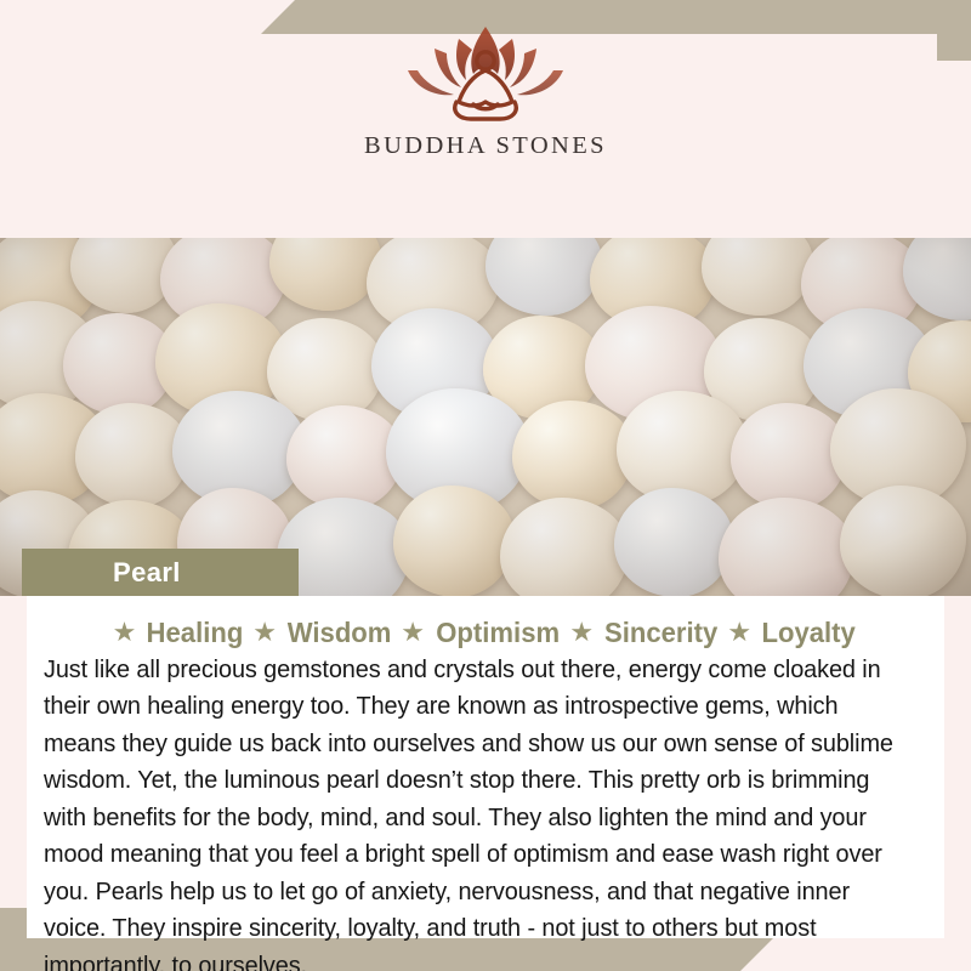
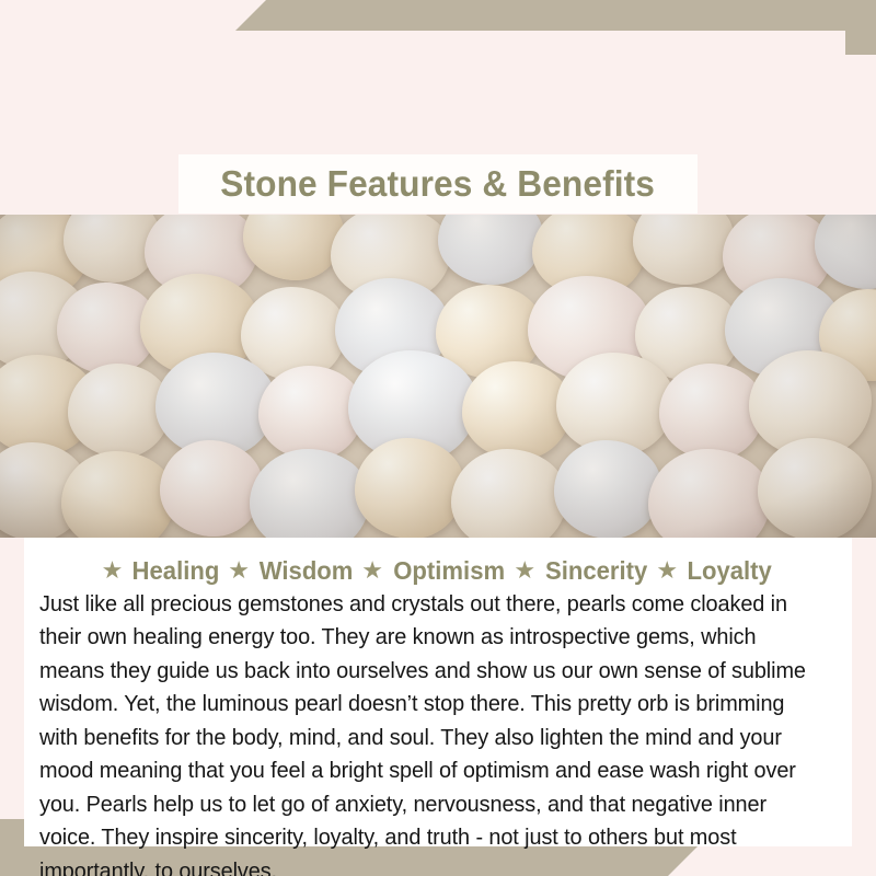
- BUDDHA STONES
- Pearl
  ★
  Healing
  ★
  Wisdom
  ★
  Optimism
  ★
  Sincerity
  ★
  Loyalty
- Just like all precious gemstones and crystals out there, energy come cloaked in their own healing energy too. They are known as introspective gems, which means they guide us back into ourselves and show us our own sense of sublime wisdom. Yet, the luminous pearl doesn’t stop there. This pretty orb is brimming with benefits for the body, mind, and soul. They also lighten the mind and your mood meaning that you feel a bright spell of optimism and ease wash right over you. Pearls help us to let go of anxiety, nervousness, and that negative inner voice. They inspire sincerity, loyalty, and truth - not just to others but most importantly, to ourselves.
+ Just like all precious gemstones and crystals out there, pearls come cloaked in their own healing energy too. They are known as introspective gems, which means they guide us back into ourselves and show us our own sense of sublime wisdom. Yet, the luminous pearl doesn’t stop there. This pretty orb is brimming with benefits for the body, mind, and soul. They also lighten the mind and your mood meaning that you feel a bright spell of optimism and ease wash right over you. Pearls help us to let go of anxiety, nervousness, and that negative inner voice. They inspire sincerity, loyalty, and truth - not just to others but most importantly, to ourselves.
+ Stone Features & Benefits
